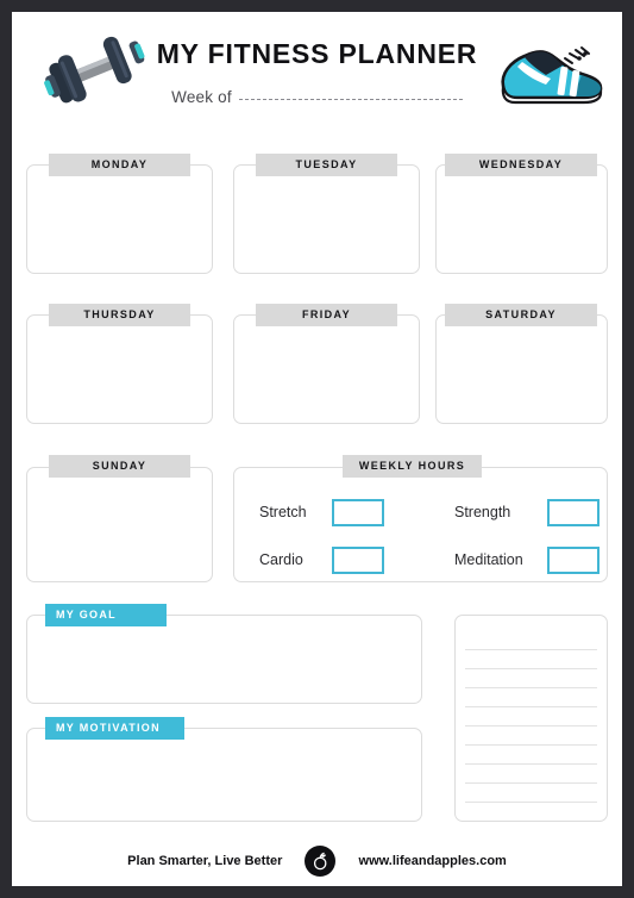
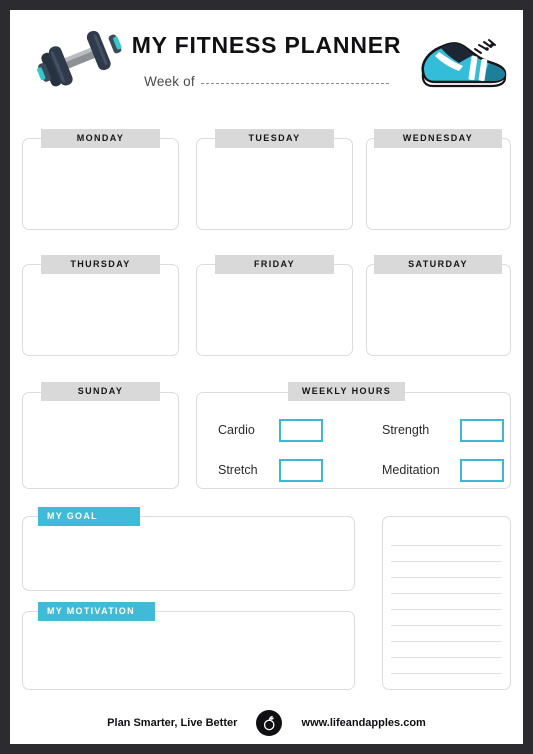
  MY FITNESS PLANNER
  Week of
  MONDAY
  TUESDAY
  WEDNESDAY
  THURSDAY
  FRIDAY
  SATURDAY
  SUNDAY
  WEEKLY HOURS
- Stretch
+ Cardio
  Strength
- Cardio
+ Stretch
  Meditation
  MY GOAL
  MY MOTIVATION
  Plan Smarter, Live Better www.lifeandapples.com
